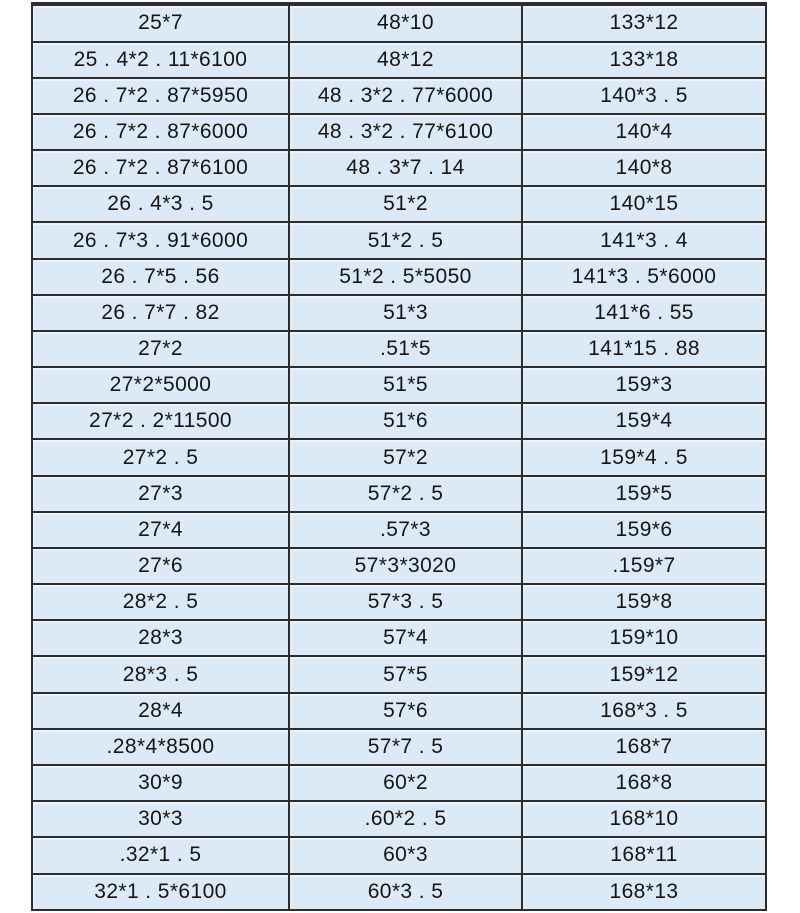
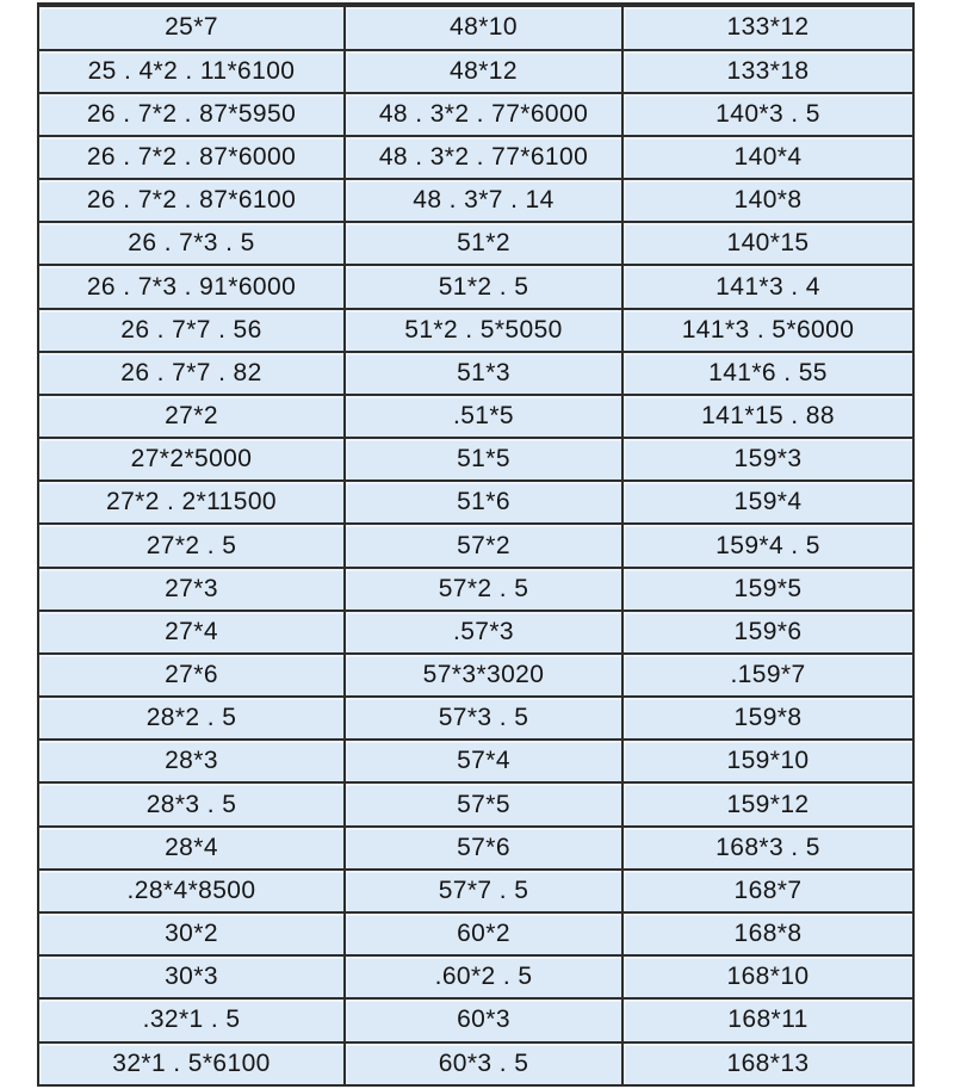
  25*7	48*10	133*12
  25 . 4*2 . 11*6100	48*12	133*18
  26 . 7*2 . 87*5950	48 . 3*2 . 77*6000	140*3 . 5
  26 . 7*2 . 87*6000	48 . 3*2 . 77*6100	140*4
  26 . 7*2 . 87*6100	48 . 3*7 . 14	140*8
- 26 . 4*3 . 5	51*2	140*15
+ 26 . 7*3 . 5	51*2	140*15
  26 . 7*3 . 91*6000	51*2 . 5	141*3 . 4
- 26 . 7*5 . 56	51*2 . 5*5050	141*3 . 5*6000
+ 26 . 7*7 . 56	51*2 . 5*5050	141*3 . 5*6000
  26 . 7*7 . 82	51*3	141*6 . 55
  27*2	.51*5	141*15 . 88
  27*2*5000	51*5	159*3
  27*2 . 2*11500	51*6	159*4
  27*2 . 5	57*2	159*4 . 5
  27*3	57*2 . 5	159*5
  27*4	.57*3	159*6
  27*6	57*3*3020	.159*7
  28*2 . 5	57*3 . 5	159*8
  28*3	57*4	159*10
  28*3 . 5	57*5	159*12
  28*4	57*6	168*3 . 5
  .28*4*8500	57*7 . 5	168*7
- 30*9	60*2	168*8
+ 30*2	60*2	168*8
  30*3	.60*2 . 5	168*10
  .32*1 . 5	60*3	168*11
  32*1 . 5*6100	60*3 . 5	168*13
